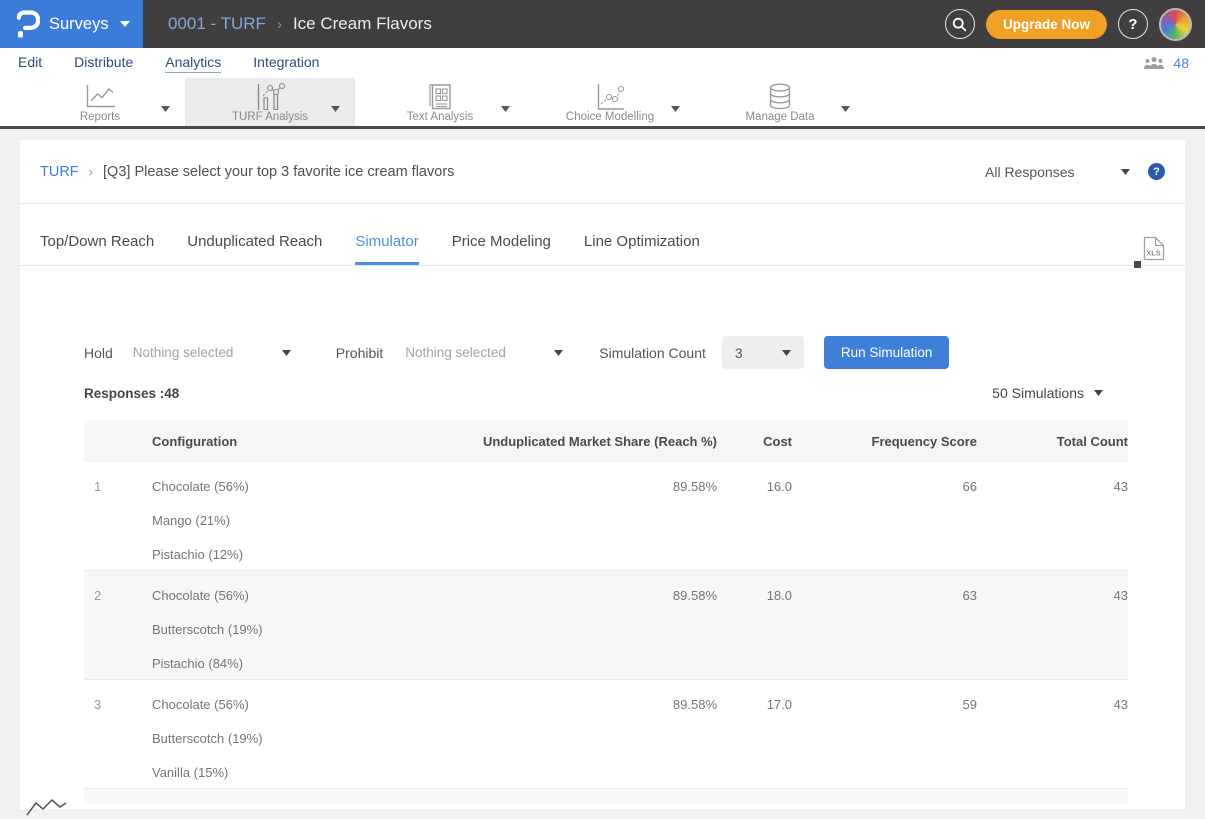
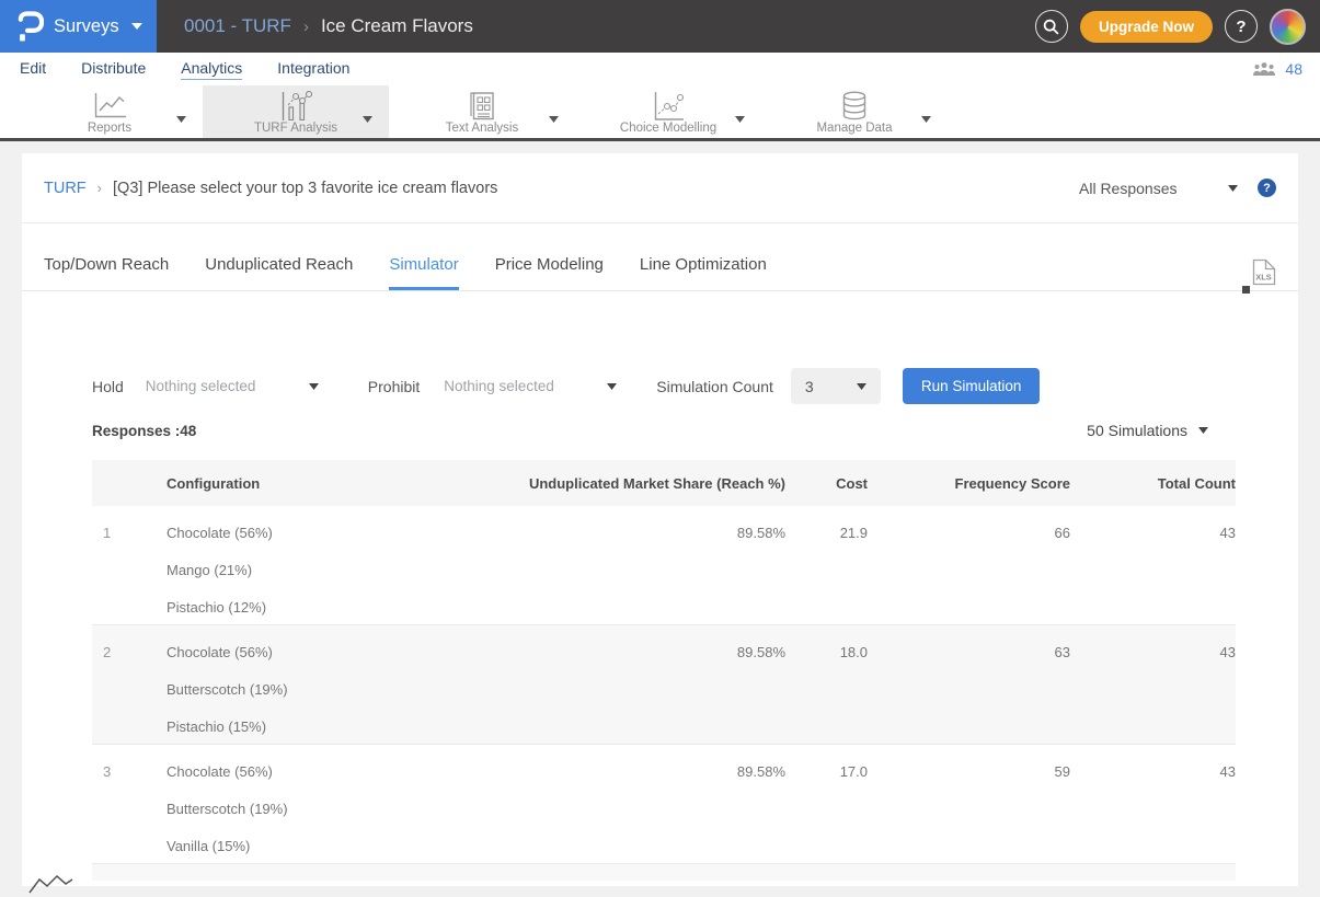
  Surveys
  0001 - TURF
  ›
  Ice Cream Flavors
  Upgrade Now
  ?
  Edit
  Distribute
  Analytics
  Integration
  48
  Reports
  TURF Analysis
  Text Analysis
  Choice Modelling
  Manage Data
  TURF
  ›
  [Q3] Please select your top 3 favorite ice cream flavors
  All Responses
  ?
  Top/Down Reach
  Unduplicated Reach
  Simulator
  Price Modeling
  Line Optimization
  XLS
  Hold
  Nothing selected
  Prohibit
  Nothing selected
  Simulation Count
  3
  Run Simulation
  Responses :48
  50 Simulations
  Configuration
  Unduplicated Market Share (Reach %)
  Cost
  Frequency Score
  Total Count
  1
  Chocolate (56%)
  Mango (21%)
  Pistachio (12%)
  89.58%
- 16.0
+ 21.9
  66
  43
  2
  Chocolate (56%)
  Butterscotch (19%)
- Pistachio (84%)
+ Pistachio (15%)
  89.58%
  18.0
  63
  43
  3
  Chocolate (56%)
  Butterscotch (19%)
  Vanilla (15%)
  89.58%
  17.0
  59
  43
